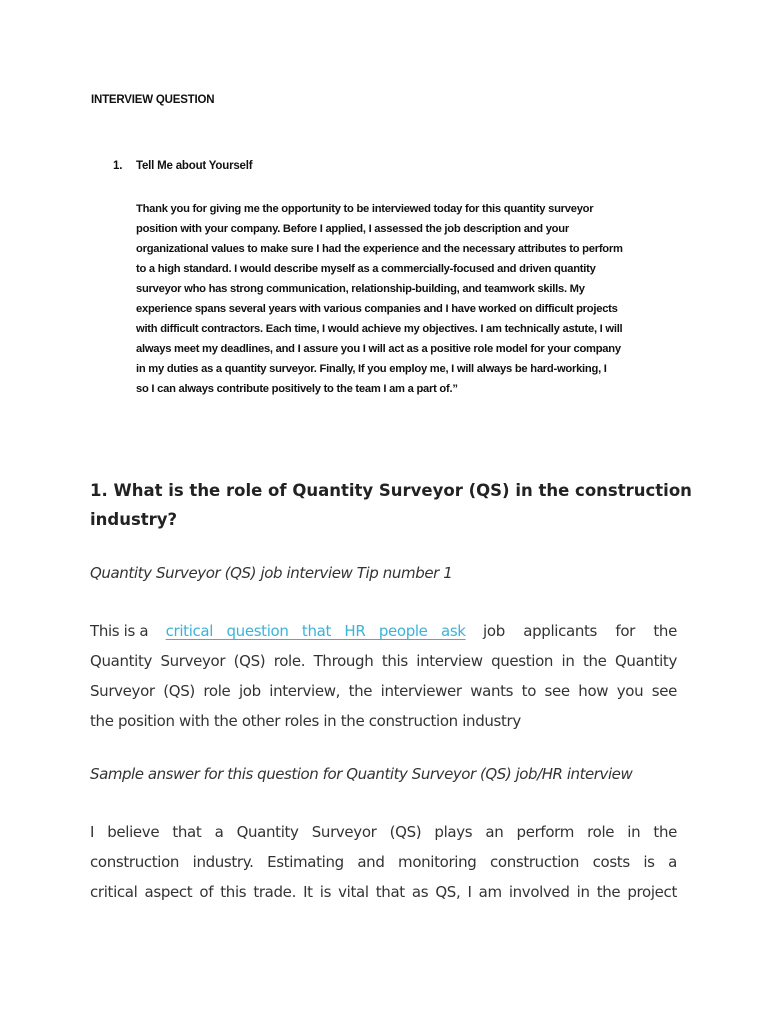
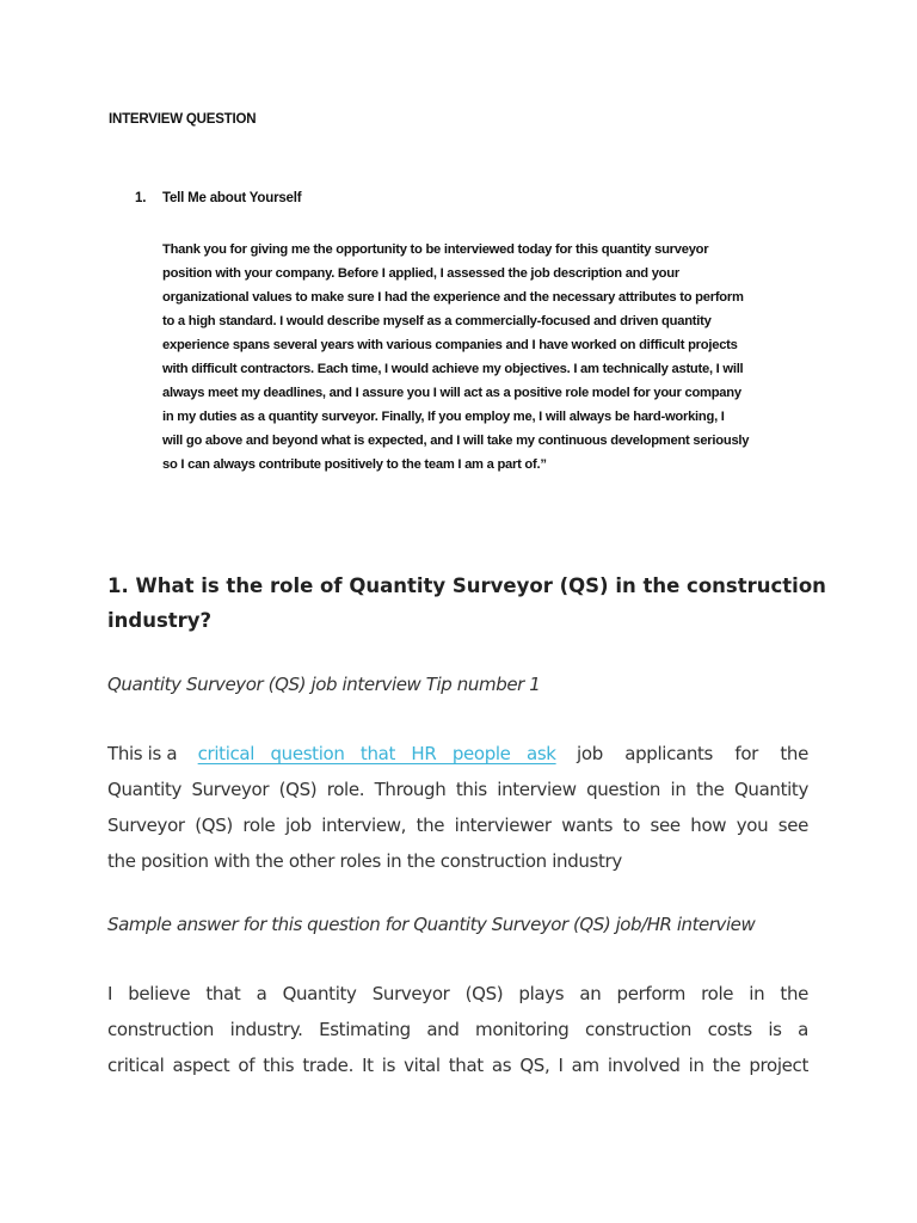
  INTERVIEW QUESTION
  1. Tell Me about Yourself
  Thank you for giving me the opportunity to be interviewed today for this quantity surveyor
  position with your company. Before I applied, I assessed the job description and your
  organizational values to make sure I had the experience and the necessary attributes to perform
  to a high standard. I would describe myself as a commercially-focused and driven quantity
- surveyor who has strong communication, relationship-building, and teamwork skills. My
  experience spans several years with various companies and I have worked on difficult projects
  with difficult contractors. Each time, I would achieve my objectives. I am technically astute, I will
  always meet my deadlines, and I assure you I will act as a positive role model for your company
  in my duties as a quantity surveyor. Finally, If you employ me, I will always be hard-working, I
+ will go above and beyond what is expected, and I will take my continuous development seriously
  so I can always contribute positively to the team I am a part of.”
  1. What is the role of Quantity Surveyor (QS) in the construction
  industry?
  Quantity Surveyor (QS) job interview Tip number 1
  This is a
  critical question that HR people ask
  job applicants for the
  Quantity Surveyor (QS) role. Through this interview question in the Quantity
  Surveyor (QS) role job interview, the interviewer wants to see how you see
  the position with the other roles in the construction industry
  Sample answer for this question for Quantity Surveyor (QS) job/HR interview
  I believe that a Quantity Surveyor (QS) plays an perform role in the
  construction industry. Estimating and monitoring construction costs is a
  critical aspect of this trade. It is vital that as QS, I am involved in the project
